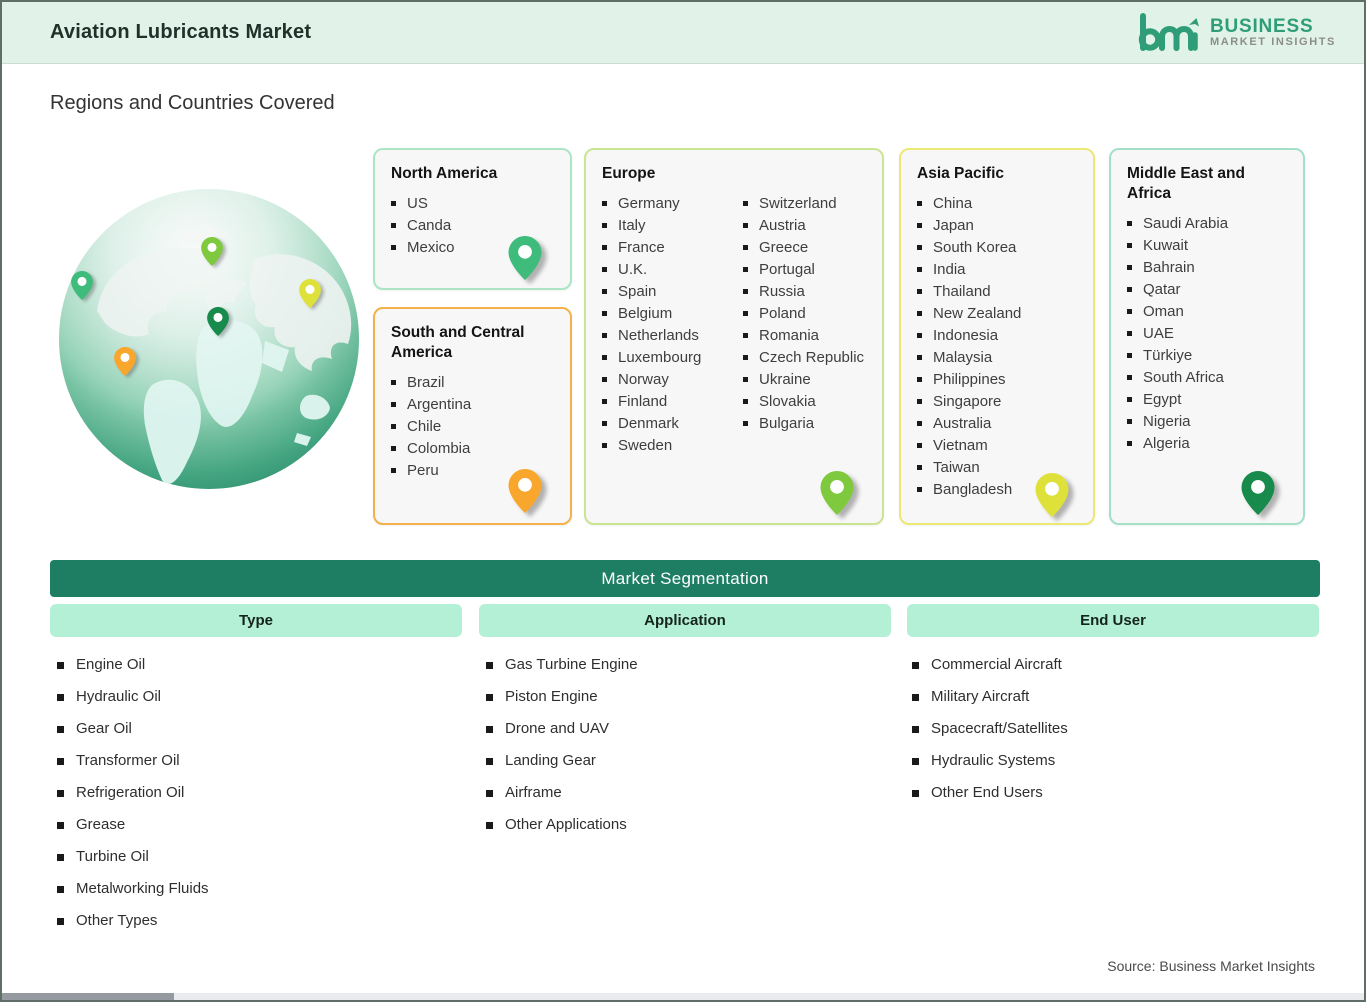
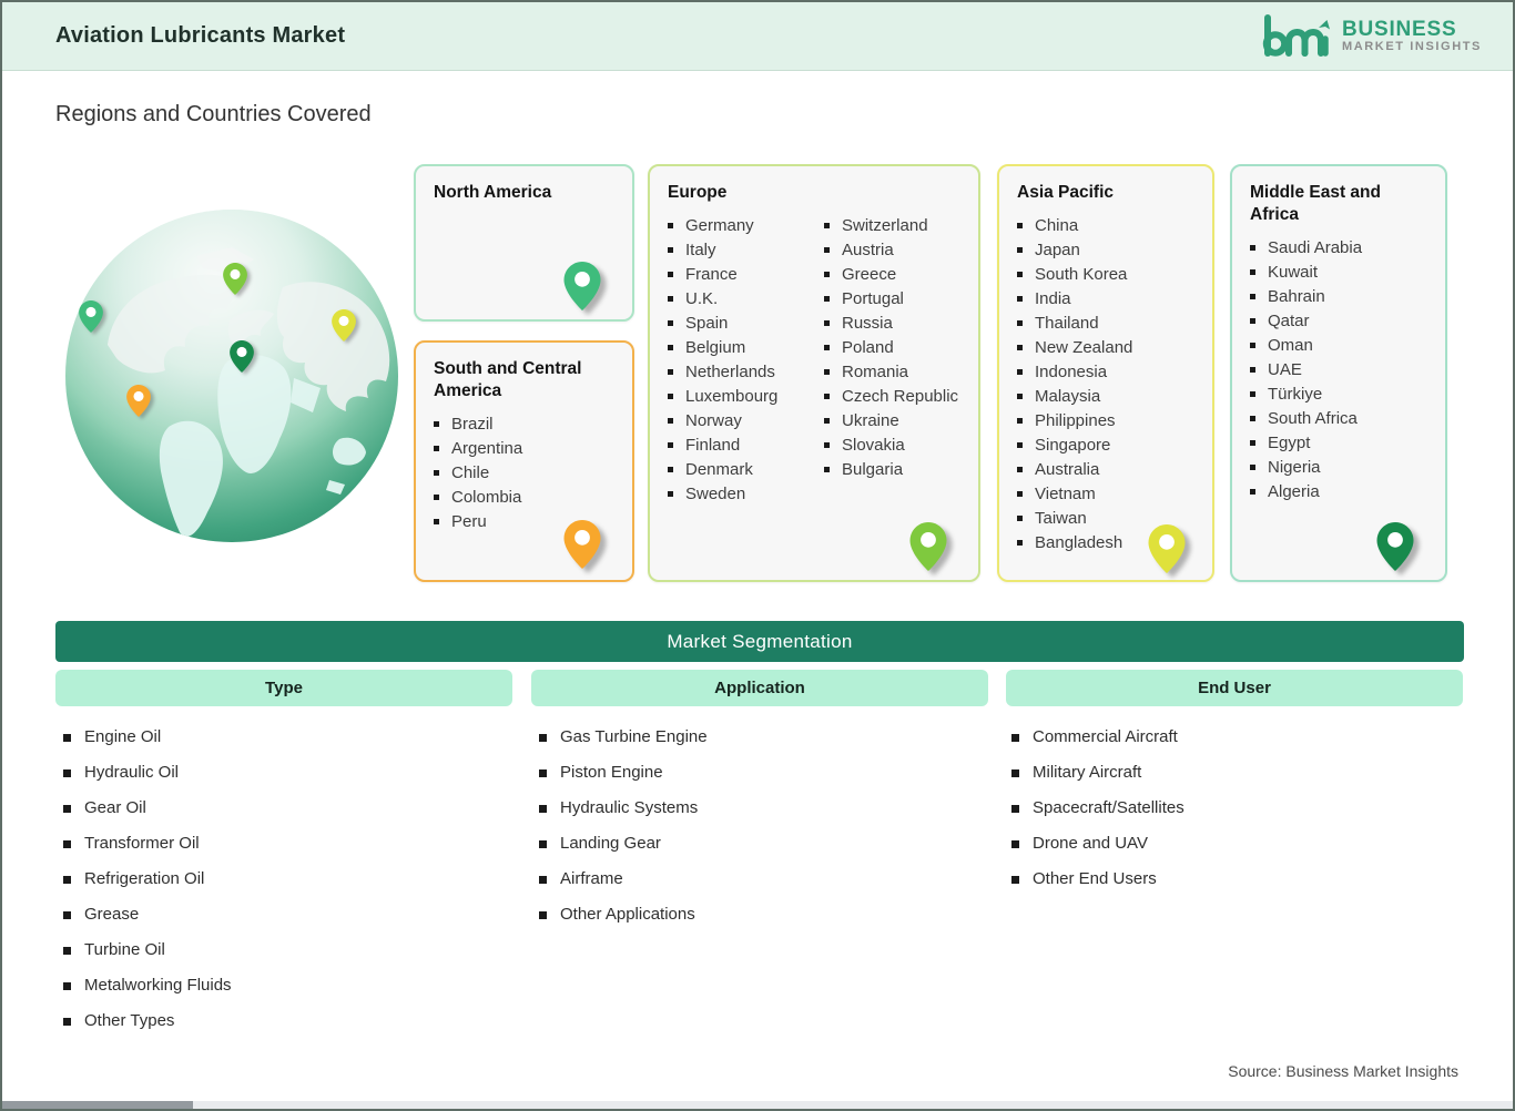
  Aviation Lubricants Market
  BUSINESS
  MARKET INSIGHTS
  Regions and Countries Covered
  North America
- US
- Canda
- Mexico
  South and Central America
  Brazil
  Argentina
  Chile
  Colombia
  Peru
  Europe
  Germany
  Italy
  France
  U.K.
  Spain
  Belgium
  Netherlands
  Luxembourg
  Norway
  Finland
  Denmark
  Sweden
  Switzerland
  Austria
  Greece
  Portugal
  Russia
  Poland
  Romania
  Czech Republic
  Ukraine
  Slovakia
  Bulgaria
  Asia Pacific
  China
  Japan
  South Korea
  India
  Thailand
  New Zealand
  Indonesia
  Malaysia
  Philippines
  Singapore
  Australia
  Vietnam
  Taiwan
  Bangladesh
  Middle East and Africa
  Saudi Arabia
  Kuwait
  Bahrain
  Qatar
  Oman
  UAE
  Türkiye
  South Africa
  Egypt
  Nigeria
  Algeria
  Market Segmentation
  Type
  Application
  End User
  Engine Oil
  Hydraulic Oil
  Gear Oil
  Transformer Oil
  Refrigeration Oil
  Grease
  Turbine Oil
  Metalworking Fluids
  Other Types
  Gas Turbine Engine
  Piston Engine
- Drone and UAV
+ Hydraulic Systems
  Landing Gear
  Airframe
  Other Applications
  Commercial Aircraft
  Military Aircraft
  Spacecraft/Satellites
- Hydraulic Systems
+ Drone and UAV
  Other End Users
  Source: Business Market Insights
